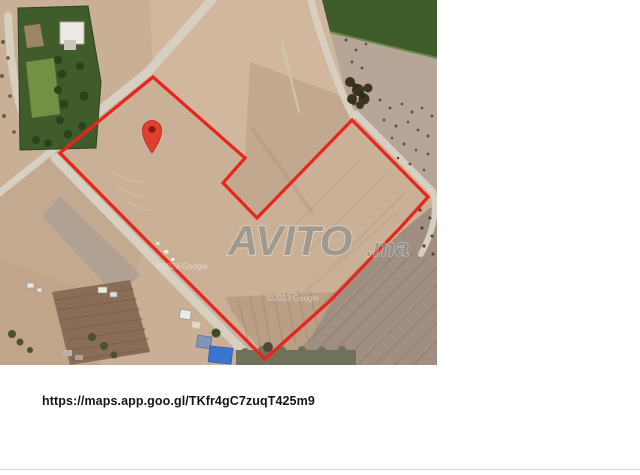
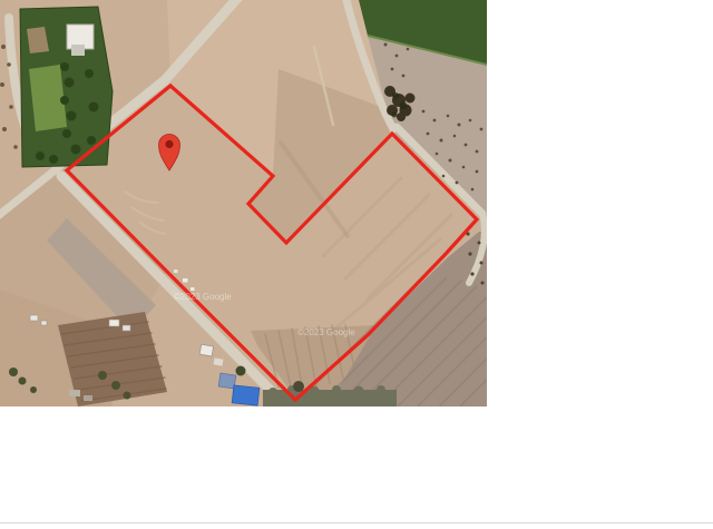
  ©2023 Google
  ©2023 Google
- AVITO
- .ma
- https://maps.app.goo.gl/TKfr4gC7zuqT425m9
